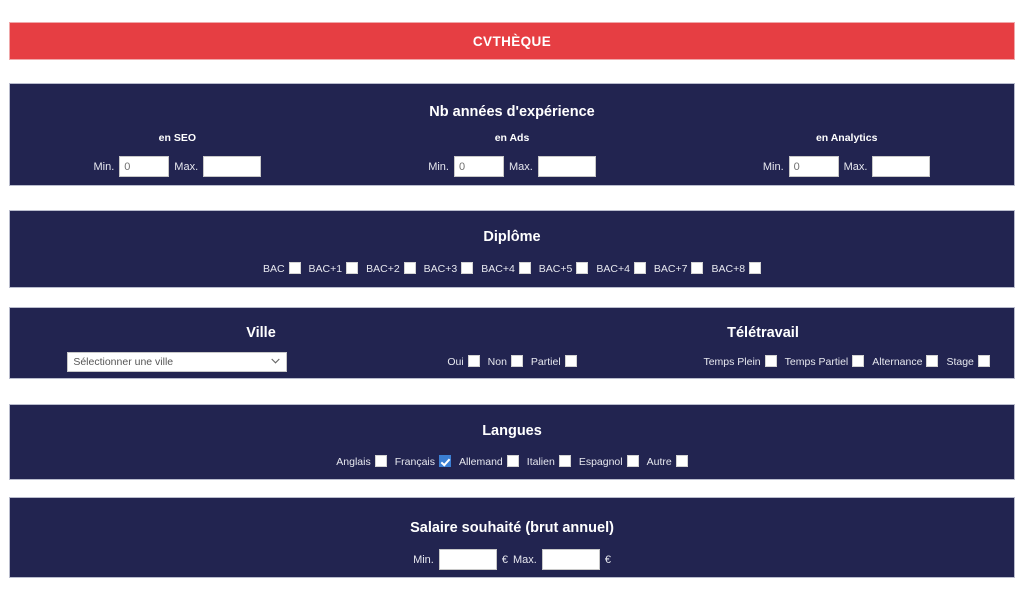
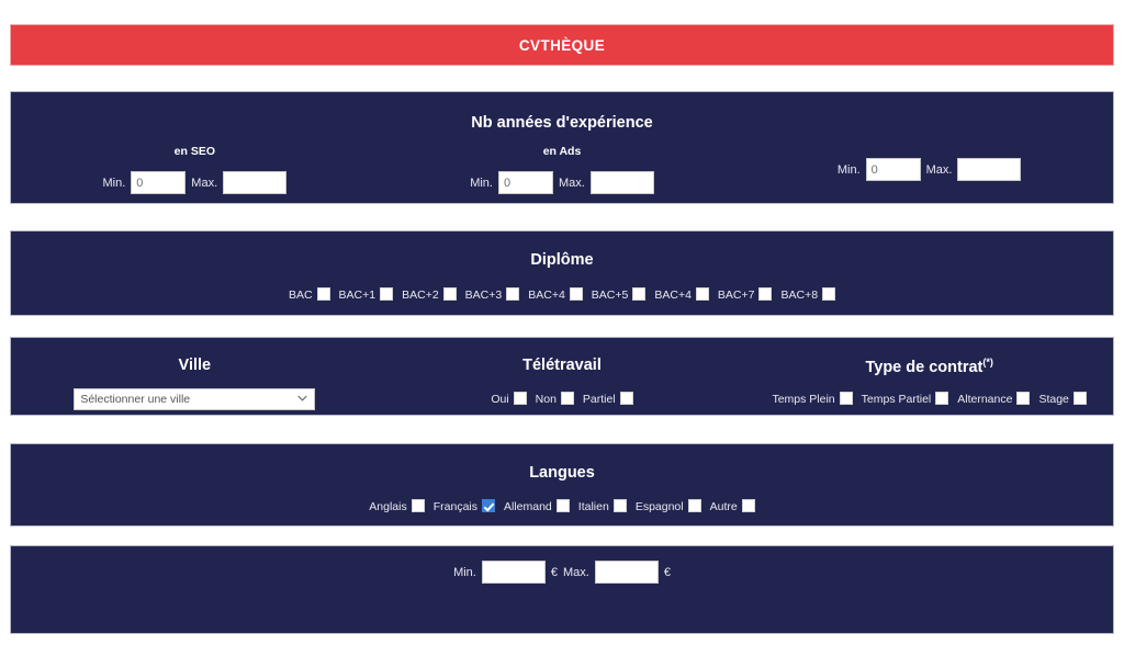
  CVTHÈQUE
  Nb années d'expérience
  en SEO
  Min.
  0
  Max.
  en Ads
  Min.
  0
  Max.
- en Analytics
  Min.
  0
  Max.
  Diplôme
  BAC BAC+1 BAC+2 BAC+3 BAC+4 BAC+5 BAC+4 BAC+7 BAC+8
  Ville
  Télétravail
+ Type de contrat(*)
  Sélectionner une ville
  Oui Non Partiel
  Temps Plein Temps Partiel Alternance Stage
  Langues
  Anglais Français Allemand Italien Espagnol Autre
- Salaire souhaité (brut annuel)
  Min.
  €
  Max.
  €
